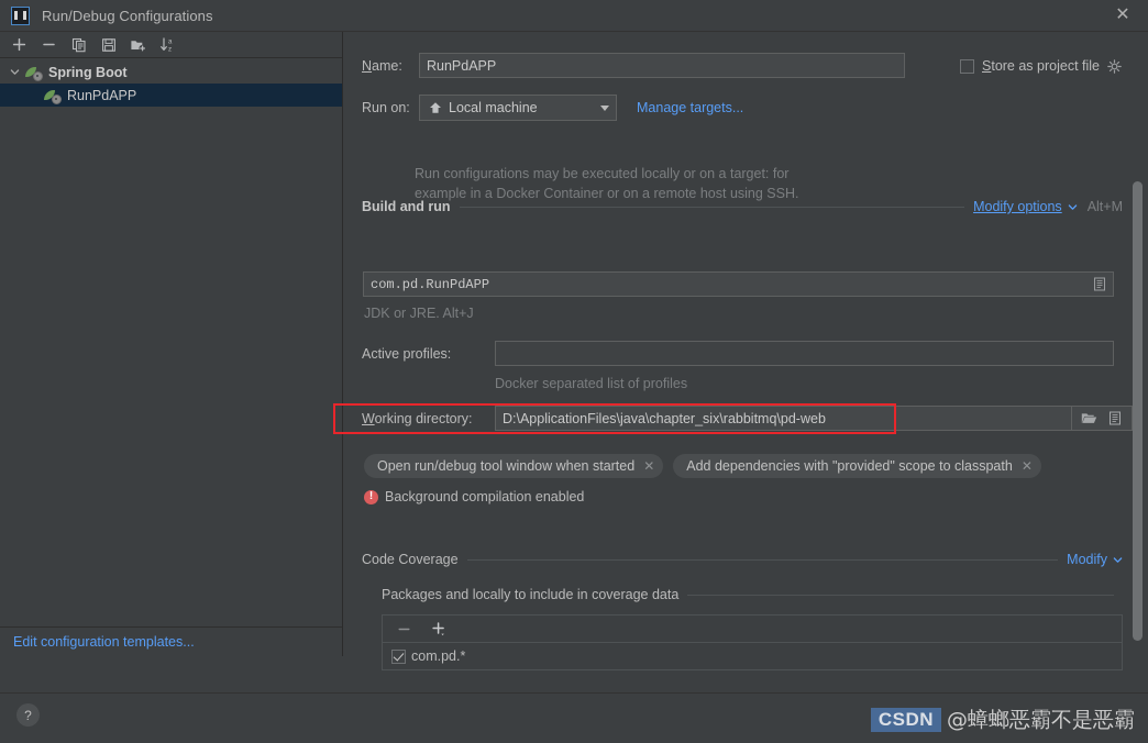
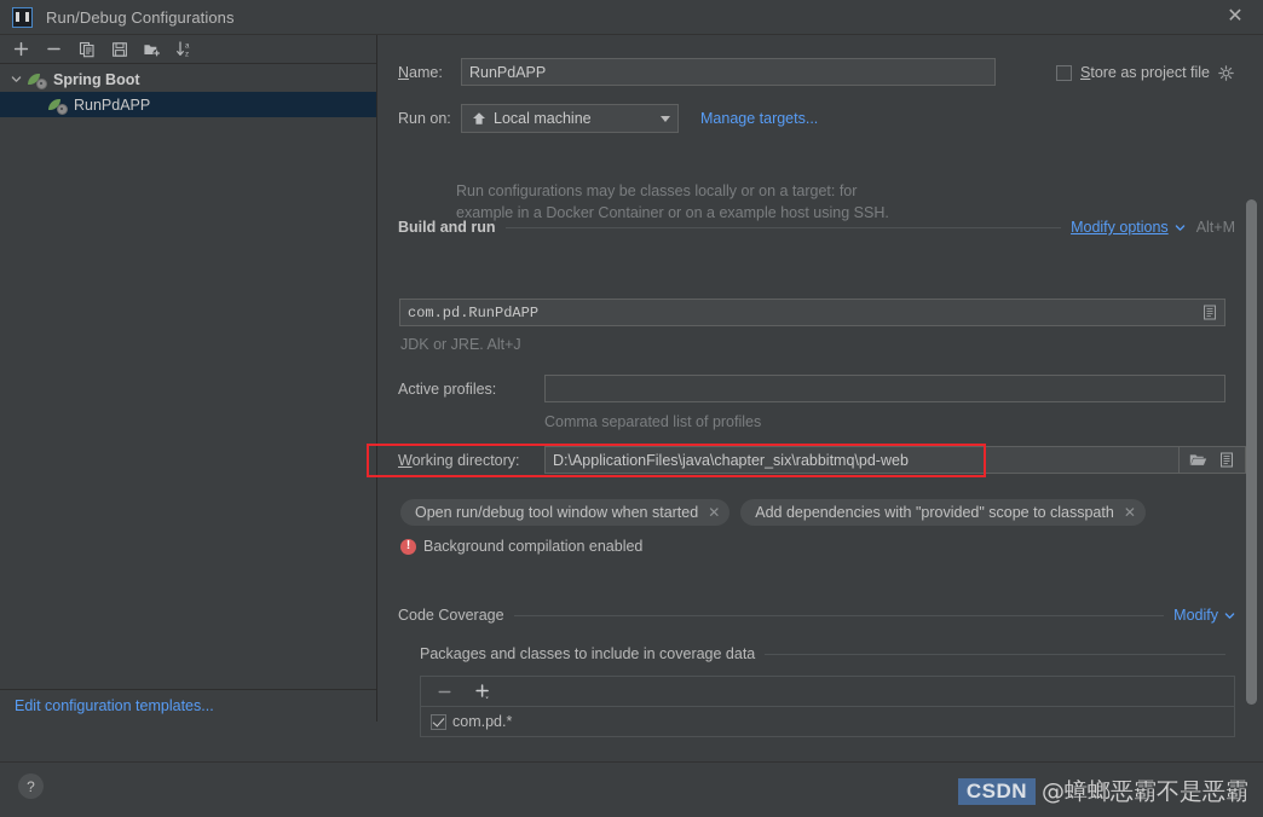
  Run/Debug Configurations
  ✕
  Spring Boot
  RunPdAPP
  Edit configuration templates...
  Name:
  RunPdAPP
  Store as project file
  Run on:
  Local machine
  Manage targets...
- Run configurations may be executed locally or on a target: for
+ Run configurations may be classes locally or on a target: for
- example in a Docker Container or on a remote host using SSH.
+ example in a Docker Container or on a example host using SSH.
  Build and run
  Modify options
  Alt+M
  com.pd.RunPdAPP
  JDK or JRE. Alt+J
  Active profiles:
- Docker separated list of profiles
+ Comma separated list of profiles
  Working directory:
  D:\ApplicationFiles\java\chapter_six\rabbitmq\pd-web
  Open run/debug tool window when started
  ✕
  Add dependencies with "provided" scope to classpath
  ✕
  !
  Background compilation enabled
  Code Coverage
  Modify
- Packages and locally to include in coverage data
+ Packages and classes to include in coverage data
  com.pd.*
  ?
  CSDN
  @蟑螂恶霸不是恶霸
